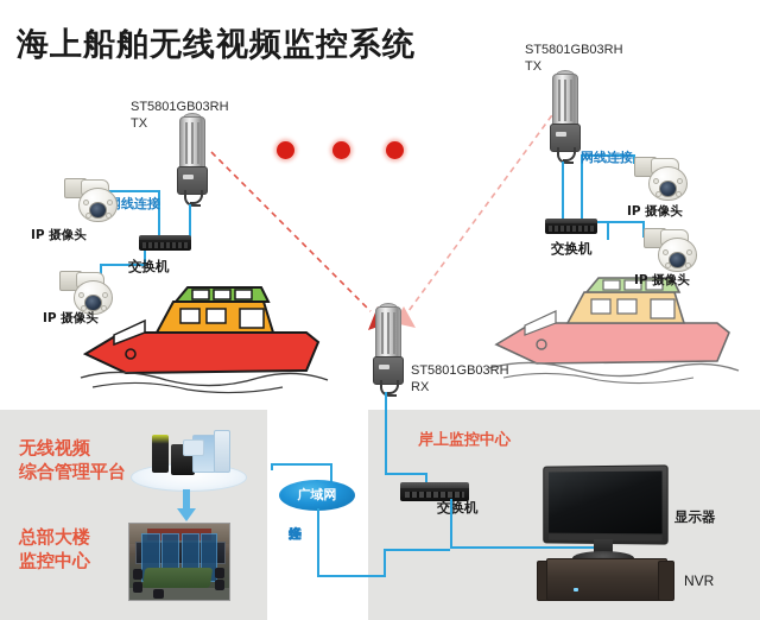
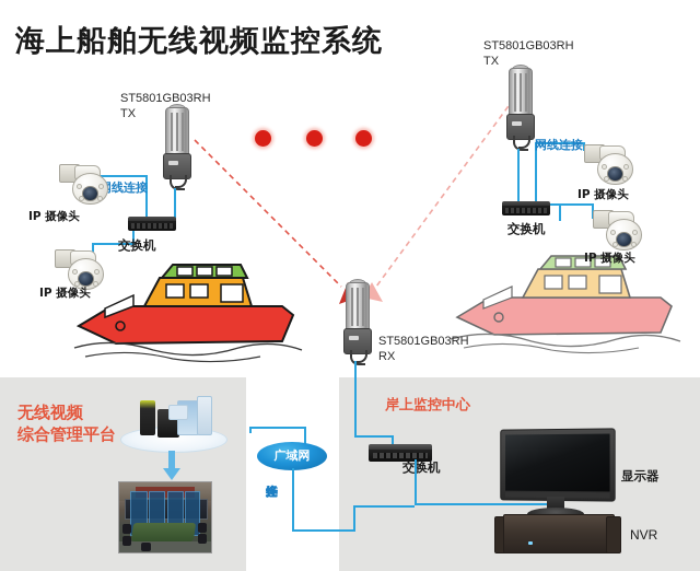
  海上船舶无线视频监控系统
  ST5801GB03RH
  TX
  交换机
  线连接
  IP 摄像头
  IP 摄像头
  ST5801GB03RH
  TX
  交换机
  网线连接
  IP 摄像头
  IP 摄像头
  ST5801GB03RH
  RX
  无线视频
  综合管理平台
- 总部大楼
- 监控中心
  广域网
  岸上监控中心
  交换机
  显示器
  NVR
